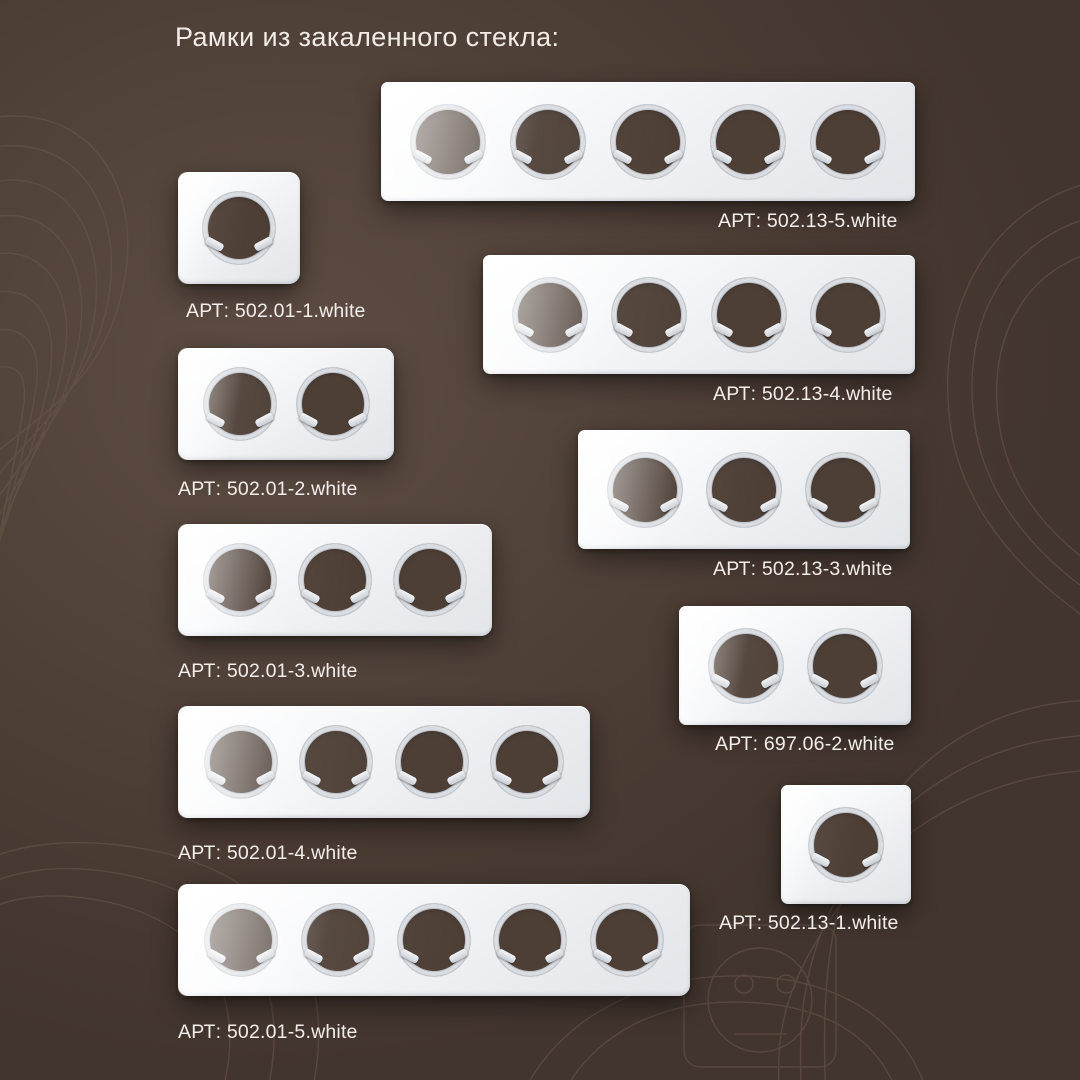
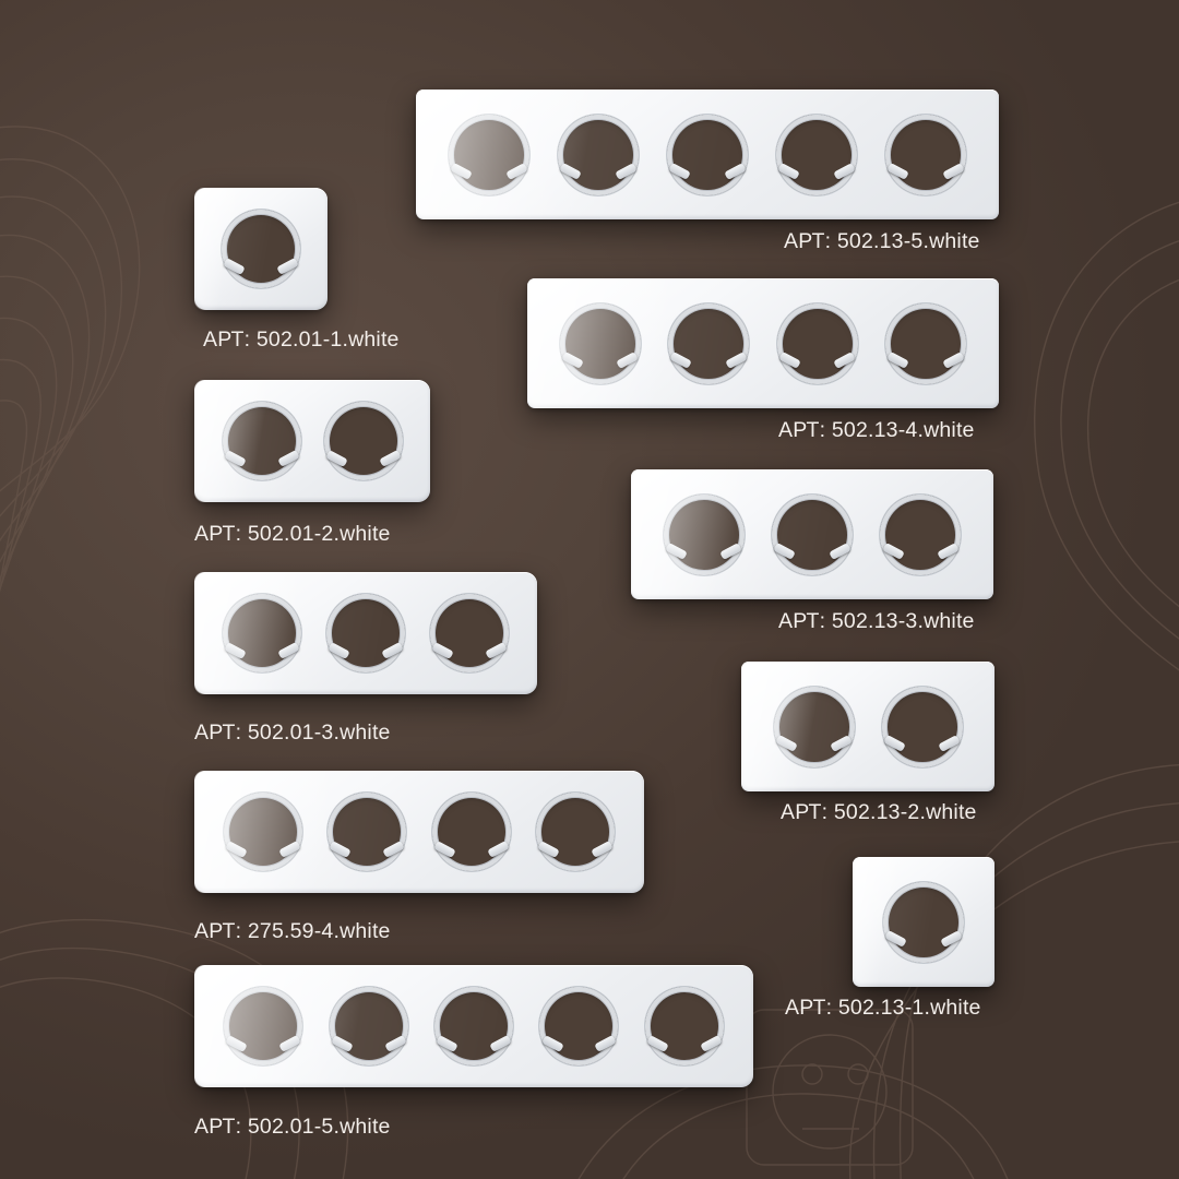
- Рамки из закаленного стекла:
  АРТ: 502.13-5.white
  АРТ: 502.01-1.white
  АРТ: 502.13-4.white
  АРТ: 502.01-2.white
  АРТ: 502.13-3.white
  АРТ: 502.01-3.white
- АРТ: 697.06-2.white
+ АРТ: 502.13-2.white
- АРТ: 502.01-4.white
+ АРТ: 275.59-4.white
  АРТ: 502.13-1.white
  АРТ: 502.01-5.white
